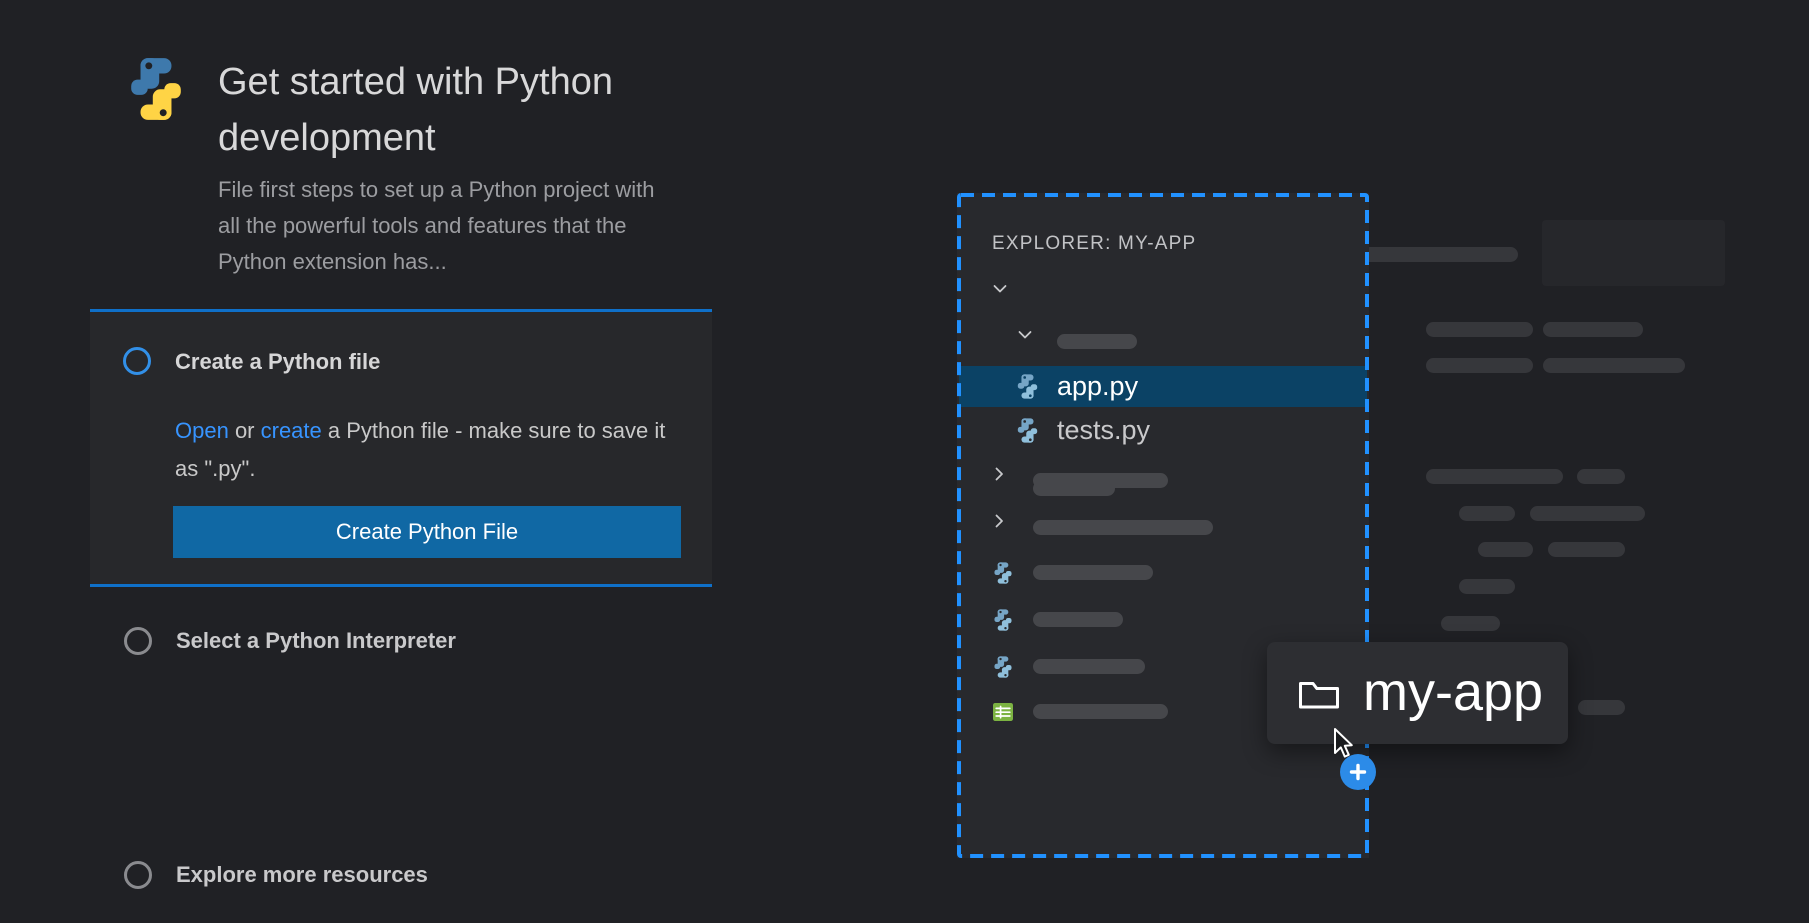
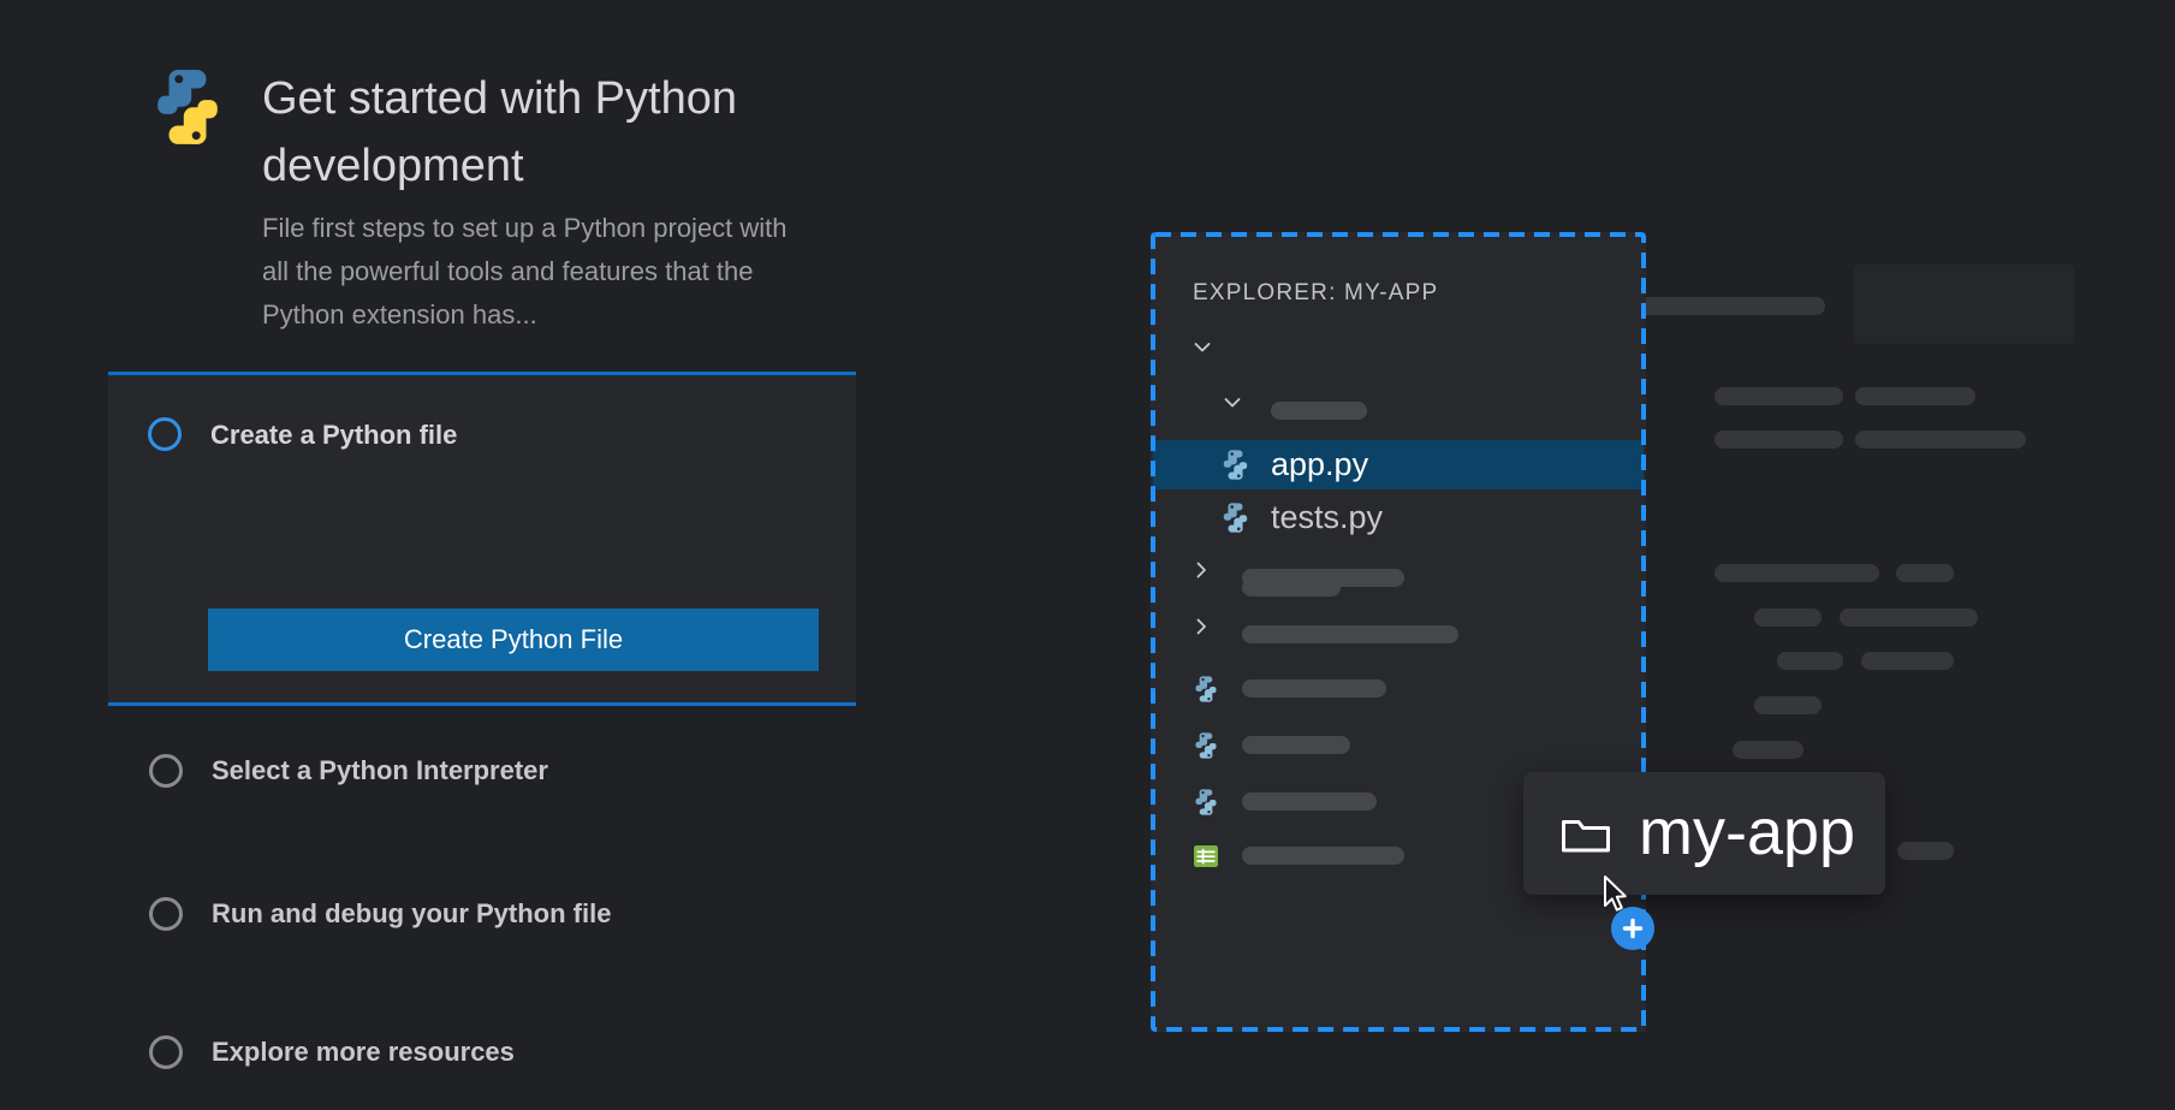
  Get started with Python development
  File first steps to set up a Python project with all the powerful tools and features that the Python extension has...
  Create a Python file
- Open or create a Python file - make sure to save it as ".py".
  Create Python File
  Select a Python Interpreter
+ Run and debug your Python file
  Explore more resources
  EXPLORER: MY-APP
  app.py
  tests.py
  my-app
